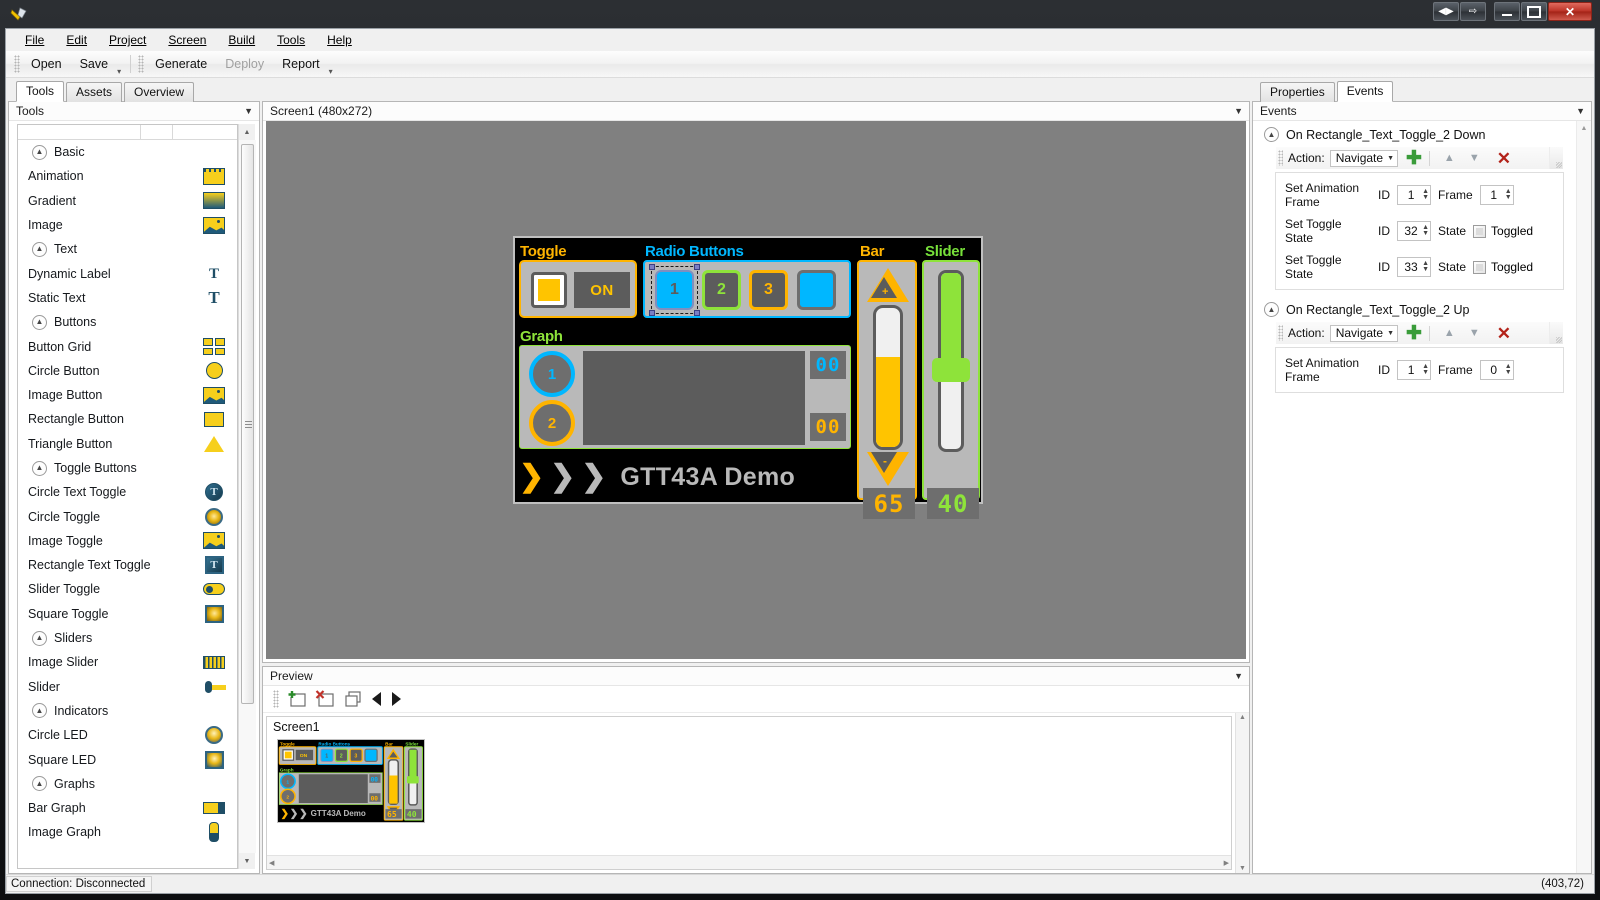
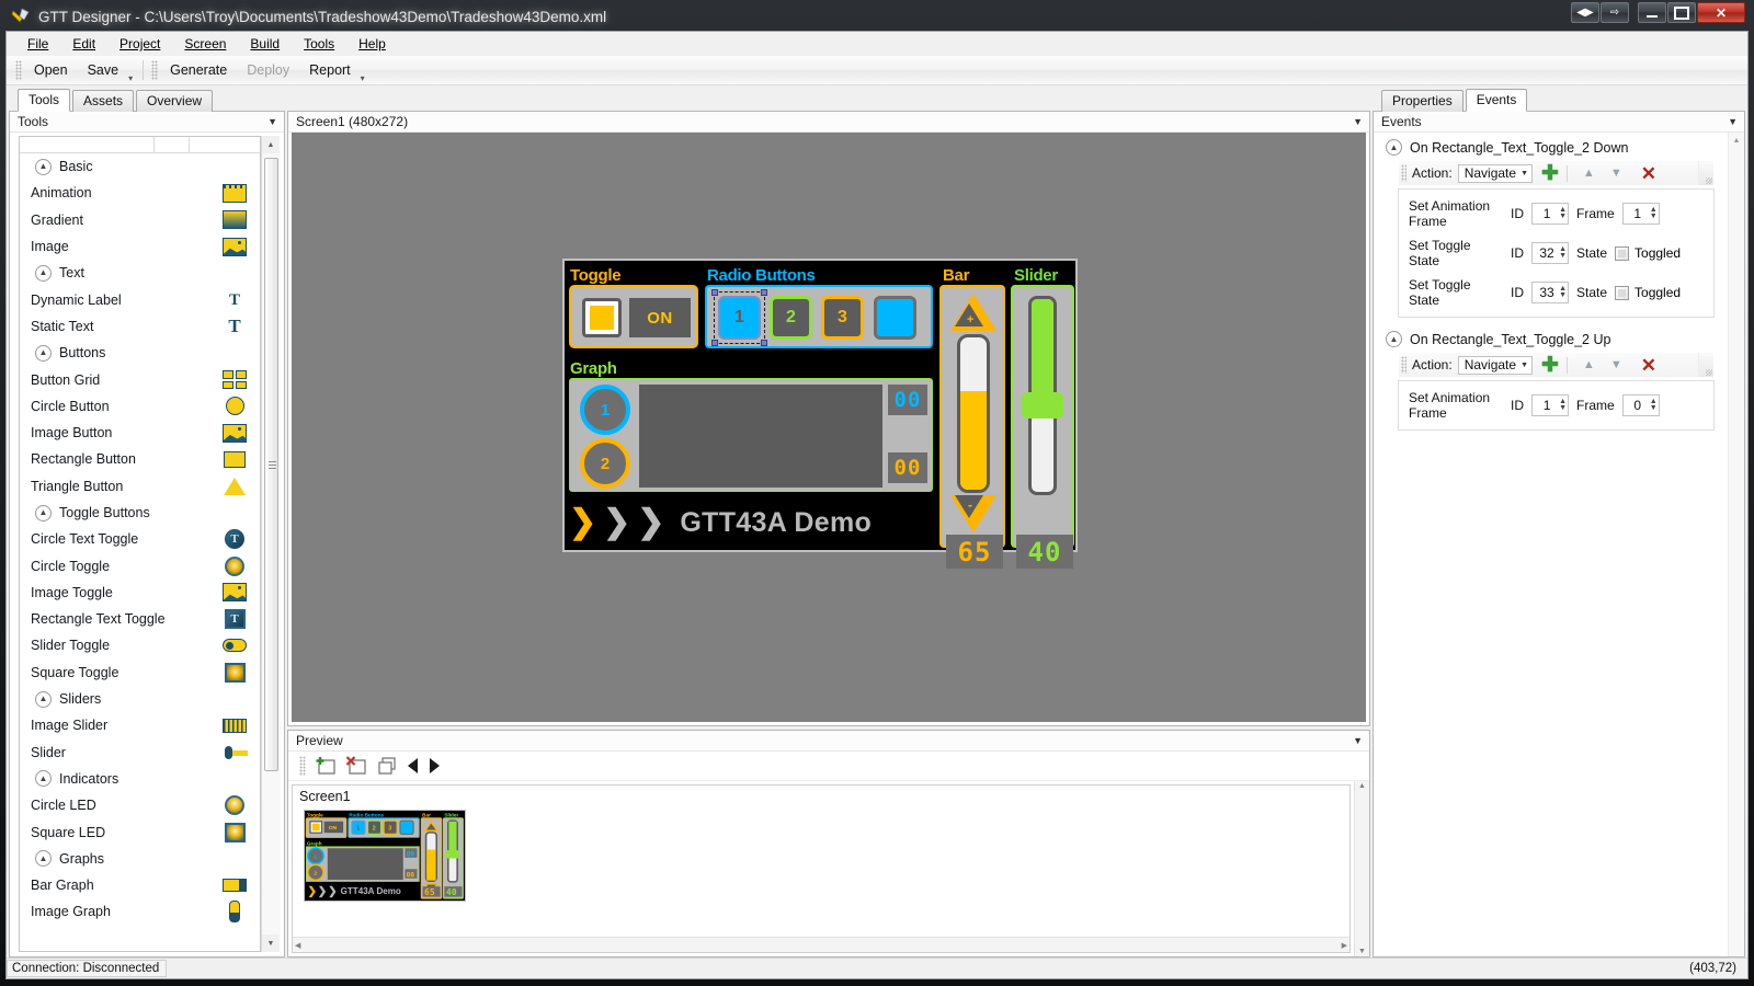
+ GTT Designer - C:\Users\Troy\Documents\Tradeshow43Demo\Tradeshow43Demo.xml
  ◀▶
  ⇨
  ✕
  File
  Edit
  Project
  Screen
  Build
  Tools
  Help
  Open
  Save
  Generate
  Deploy
  Report
  Tools
  Assets
  Overview
  Tools
  ▼
  ▲
  Basic
  Animation
  Gradient
  Image
  ▲
  Text
  Dynamic Label
  T
  Static Text
  T
  ▲
  Buttons
  Button Grid
  Circle Button
  Image Button
  Rectangle Button
  Triangle Button
  ▲
  Toggle Buttons
  Circle Text Toggle
  T
  Circle Toggle
  Image Toggle
  Rectangle Text Toggle
  T
  Slider Toggle
  Square Toggle
  ▲
  Sliders
  Image Slider
  Slider
  ▲
  Indicators
  Circle LED
  Square LED
  ▲
  Graphs
  Bar Graph
  Image Graph
  Screen1 (480x272)
  ▼
  Toggle
  Radio Buttons
  Bar
  Slider
  Graph
  ON
  1
  2
  3
  1
  2
  00
  00
  ❯
  ❯
  ❯
  GTT43A Demo
  +
  -
  65
  40
  Preview
  ▼
  Screen1
  ❯
  ❯
  ❯
  GTT43A Demo
  65
  40
  Properties
  Events
  Events
  ▼
  ▲
  On Rectangle_Text_Toggle_2 Down
  Action:
  Navigate
  ✚
  ▲
  ▼
  ✕
  Set Animation Frame
  ID
  1
  Frame
  1
  Set Toggle State
  ID
  32
  State
  Toggled
  Set Toggle State
  ID
  33
  State
  Toggled
  ▲
  On Rectangle_Text_Toggle_2 Up
  Action:
  Navigate
  ✚
  ▲
  ▼
  ✕
  Set Animation Frame
  ID
  1
  Frame
  0
  Connection: Disconnected
  (403,72)
